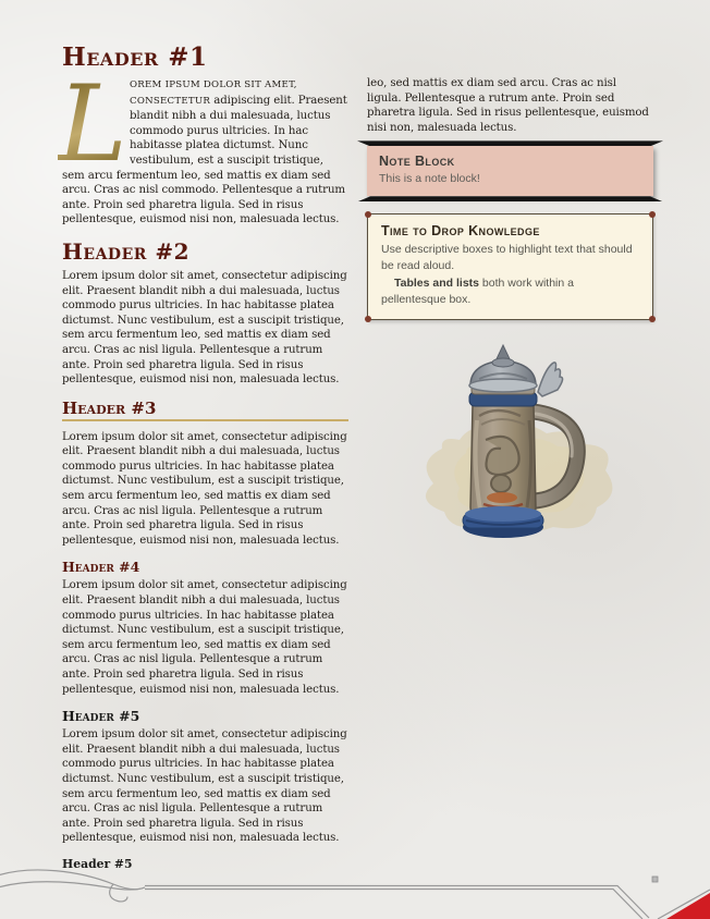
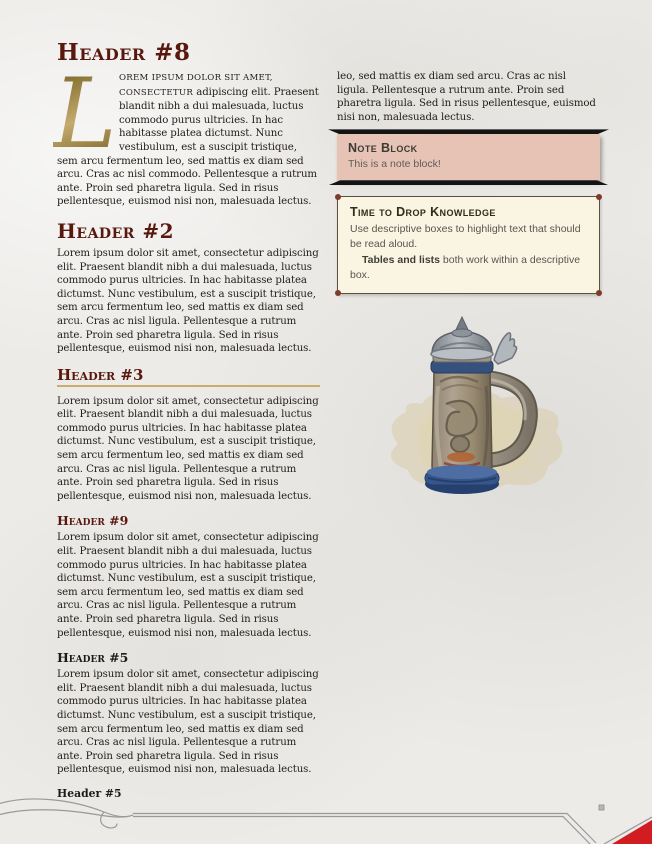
- Header #1
+ Header #8
  L
  OREM IPSUM DOLOR SIT AMET, CONSECTETUR adipiscing elit. Praesent blandit nibh a dui malesuada, luctus commodo purus ultricies. In hac habitasse platea dictumst. Nunc vestibulum, est a suscipit tristique, sem arcu fermentum leo, sed mattis ex diam sed arcu. Cras ac nisl commodo. Pellentesque a rutrum ante. Proin sed pharetra ligula. Sed in risus pellentesque, euismod nisi non, malesuada lectus.
  Header #2
  Lorem ipsum dolor sit amet, consectetur adipiscing elit. Praesent blandit nibh a dui malesuada, luctus commodo purus ultricies. In hac habitasse platea dictumst. Nunc vestibulum, est a suscipit tristique, sem arcu fermentum leo, sed mattis ex diam sed arcu. Cras ac nisl ligula. Pellentesque a rutrum ante. Proin sed pharetra ligula. Sed in risus pellentesque, euismod nisi non, malesuada lectus.
  Header #3
  Lorem ipsum dolor sit amet, consectetur adipiscing elit. Praesent blandit nibh a dui malesuada, luctus commodo purus ultricies. In hac habitasse platea dictumst. Nunc vestibulum, est a suscipit tristique, sem arcu fermentum leo, sed mattis ex diam sed arcu. Cras ac nisl ligula. Pellentesque a rutrum ante. Proin sed pharetra ligula. Sed in risus pellentesque, euismod nisi non, malesuada lectus.
- Header #4
+ Header #9
  Lorem ipsum dolor sit amet, consectetur adipiscing elit. Praesent blandit nibh a dui malesuada, luctus commodo purus ultricies. In hac habitasse platea dictumst. Nunc vestibulum, est a suscipit tristique, sem arcu fermentum leo, sed mattis ex diam sed arcu. Cras ac nisl ligula. Pellentesque a rutrum ante. Proin sed pharetra ligula. Sed in risus pellentesque, euismod nisi non, malesuada lectus.
  Header #5
  Lorem ipsum dolor sit amet, consectetur adipiscing elit. Praesent blandit nibh a dui malesuada, luctus commodo purus ultricies. In hac habitasse platea dictumst. Nunc vestibulum, est a suscipit tristique, sem arcu fermentum leo, sed mattis ex diam sed arcu. Cras ac nisl ligula. Pellentesque a rutrum ante. Proin sed pharetra ligula. Sed in risus pellentesque, euismod nisi non, malesuada lectus.
  Header #5
  leo, sed mattis ex diam sed arcu. Cras ac nisl ligula. Pellentesque a rutrum ante. Proin sed pharetra ligula. Sed in risus pellentesque, euismod nisi non, malesuada lectus.
  Note Block
  This is a note block!
  Time to Drop Knowledge
  Use descriptive boxes to highlight text that should be read aloud.
- Tables and lists both work within a pellentesque box.
+ Tables and lists both work within a descriptive box.
